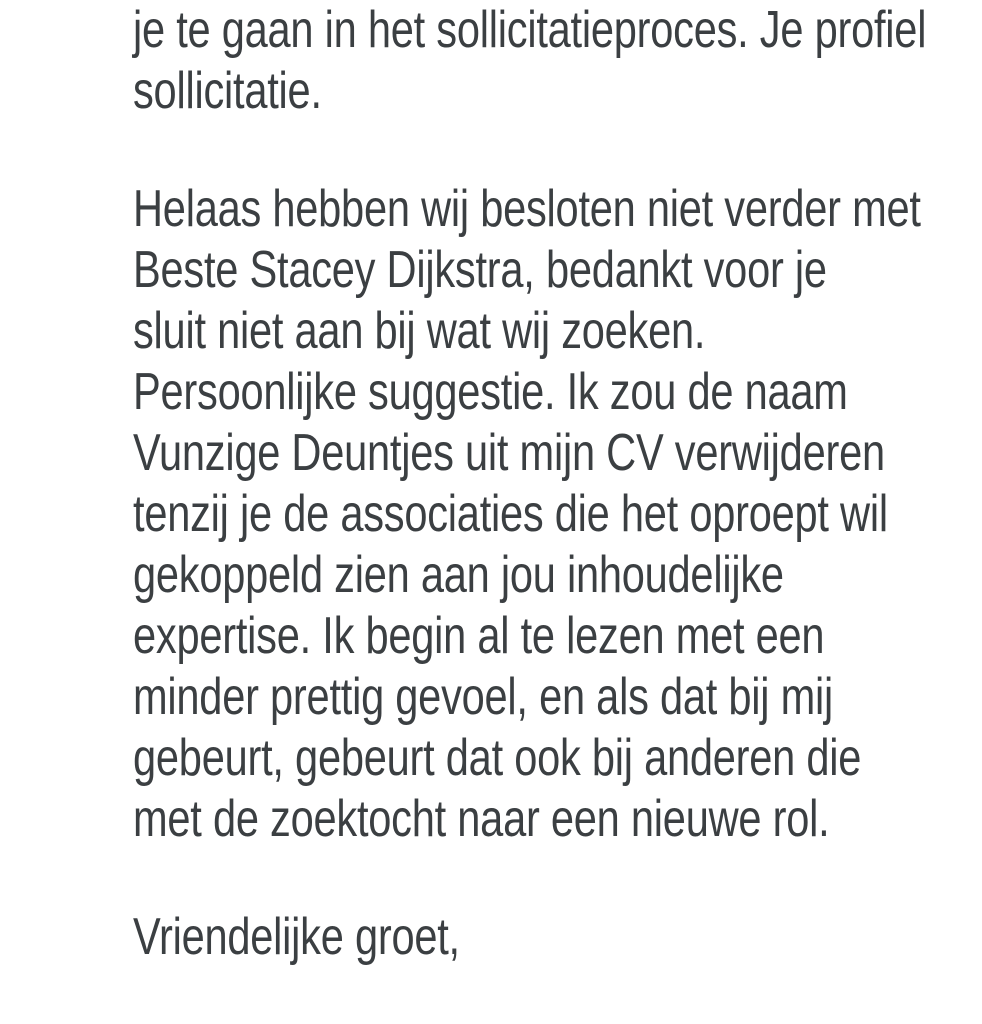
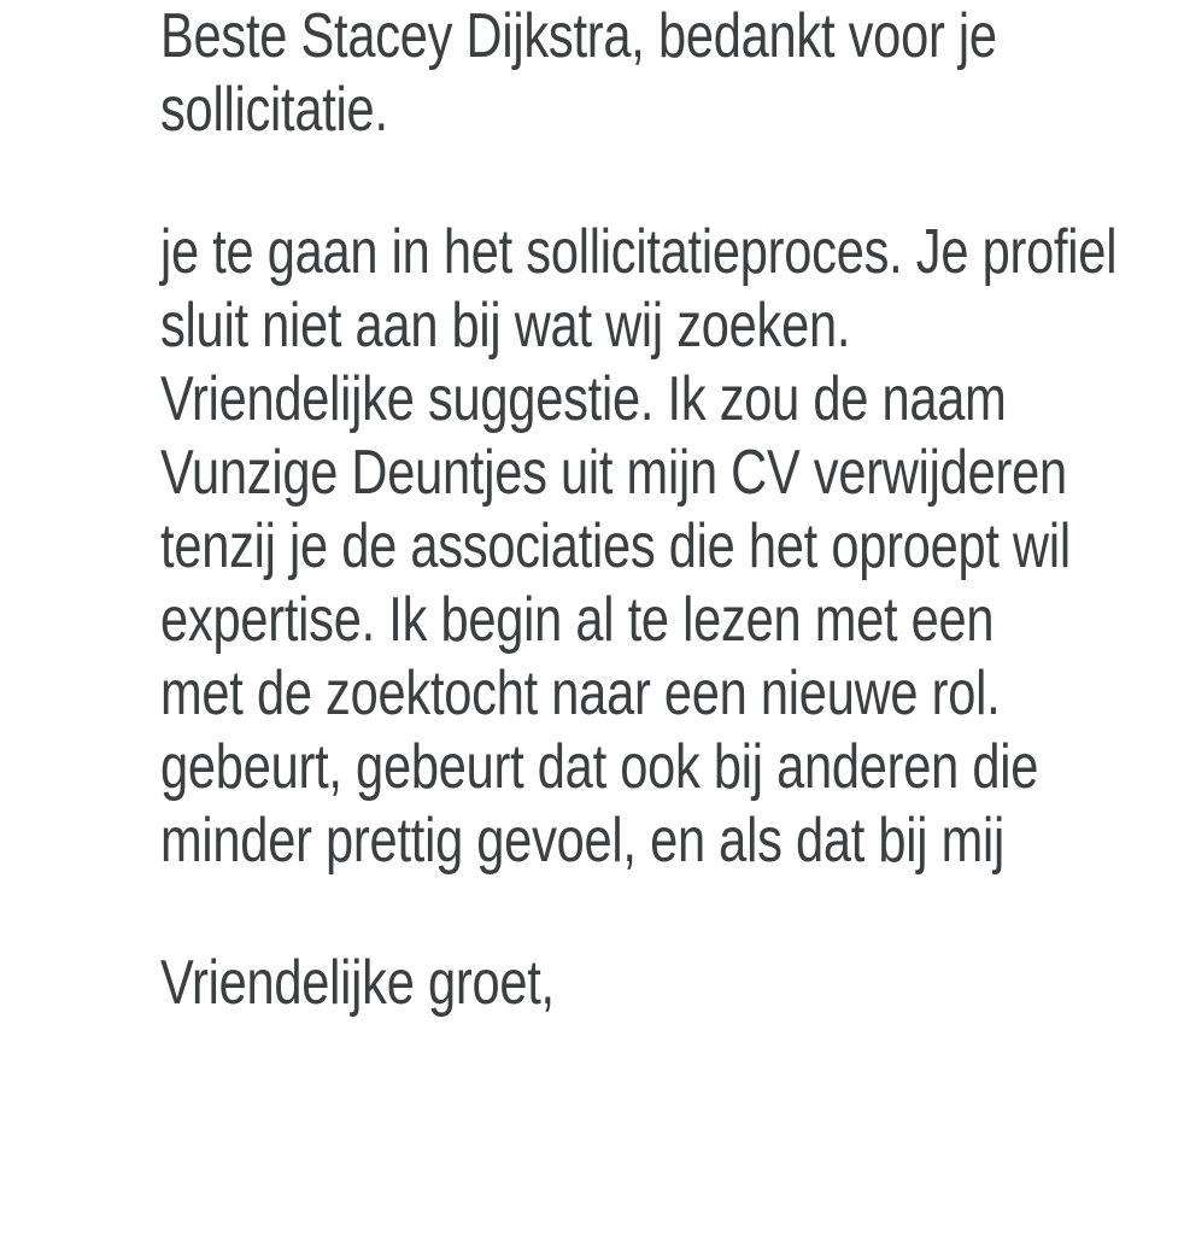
- je te gaan in het sollicitatieproces. Je profiel
+ Beste Stacey Dijkstra, bedankt voor je
  sollicitatie.
- Helaas hebben wij besloten niet verder met
- Beste Stacey Dijkstra, bedankt voor je
+ je te gaan in het sollicitatieproces. Je profiel
  sluit niet aan bij wat wij zoeken.
- Persoonlijke suggestie. Ik zou de naam
+ Vriendelijke suggestie. Ik zou de naam
  Vunzige Deuntjes uit mijn CV verwijderen
  tenzij je de associaties die het oproept wil
- gekoppeld zien aan jou inhoudelijke
  expertise. Ik begin al te lezen met een
- minder prettig gevoel, en als dat bij mij
+ met de zoektocht naar een nieuwe rol.
  gebeurt, gebeurt dat ook bij anderen die
- met de zoektocht naar een nieuwe rol.
+ minder prettig gevoel, en als dat bij mij
  Vriendelijke groet,
